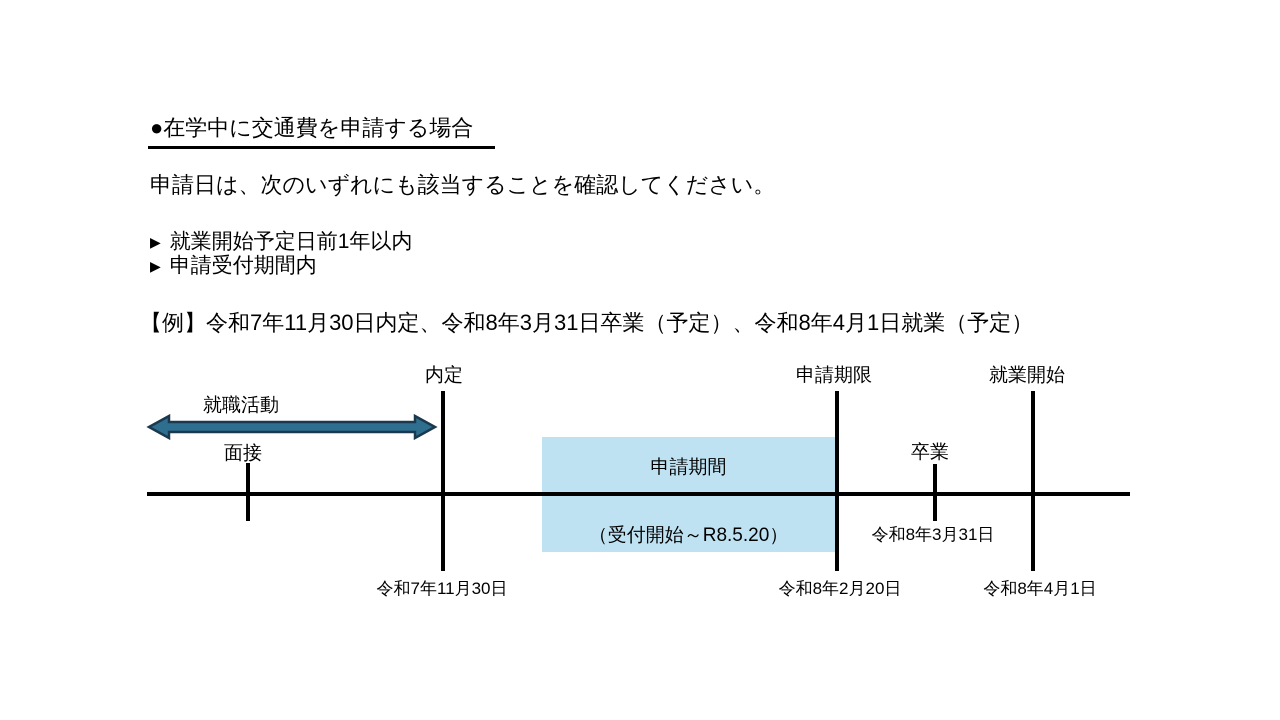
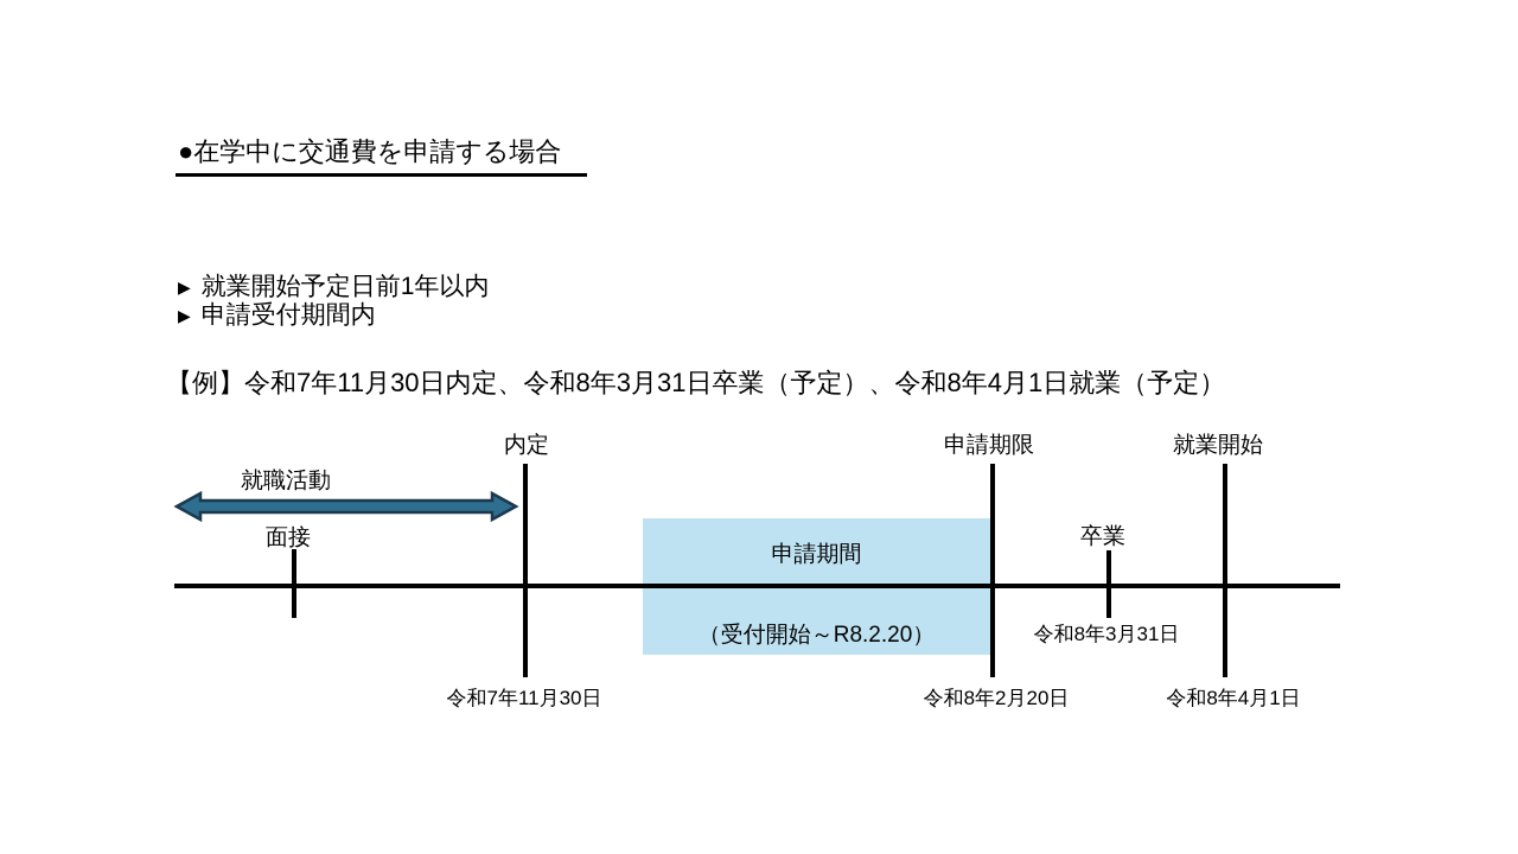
  ●在学中に交通費を申請する場合
- 申請日は、次のいずれにも該当することを確認してください。
  ▶
  就業開始予定日前1年以内
  ▶
  申請受付期間内
  【例】令和7年11月30日内定、令和8年3月31日卒業（予定）、令和8年4月1日就業（予定）
  申請期間
- （受付開始～R8.5.20）
+ （受付開始～R8.2.20）
  就職活動
  面接
  内定
  申請期限
  就業開始
  卒業
  令和7年11月30日
  令和8年2月20日
  令和8年4月1日
  令和8年3月31日
